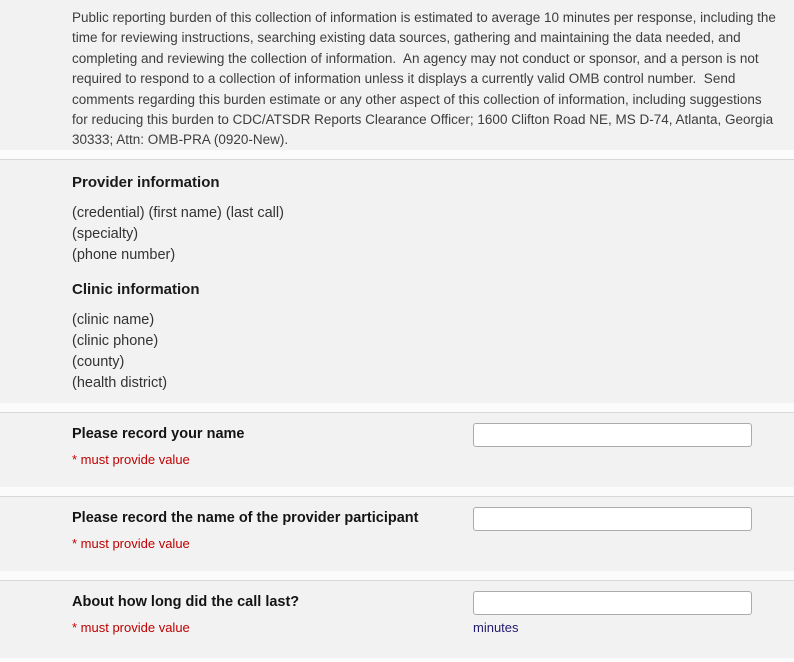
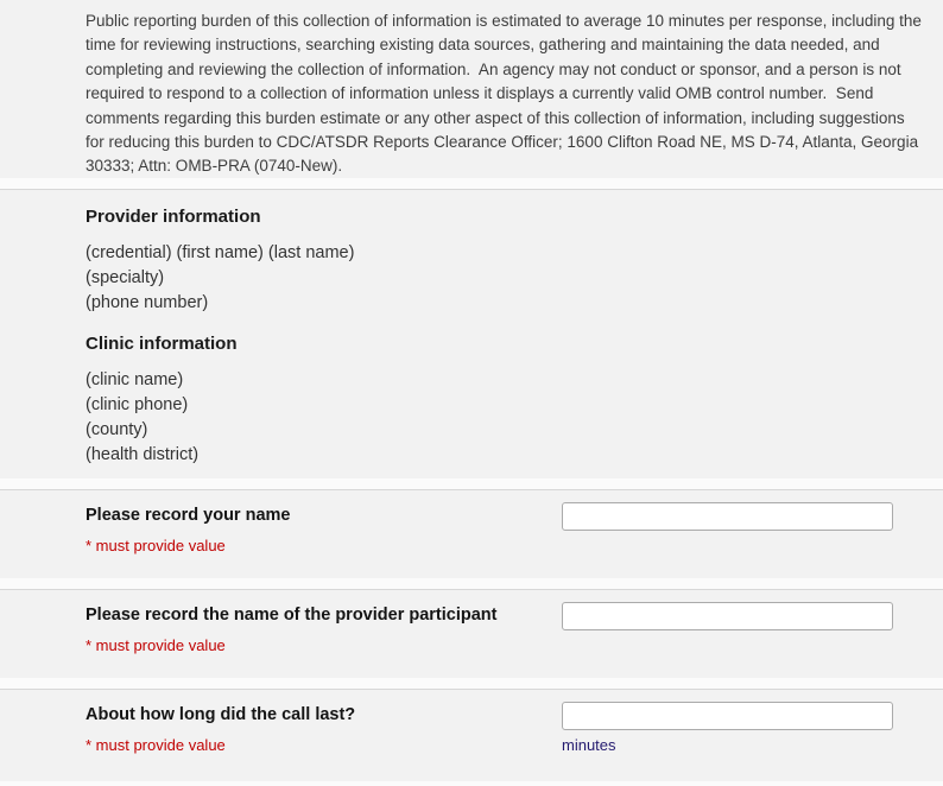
- Public reporting burden of this collection of information is estimated to average 10 minutes per response, including the time for reviewing instructions, searching existing data sources, gathering and maintaining the data needed, and completing and reviewing the collection of information. An agency may not conduct or sponsor, and a person is not required to respond to a collection of information unless it displays a currently valid OMB control number. Send comments regarding this burden estimate or any other aspect of this collection of information, including suggestions for reducing this burden to CDC/ATSDR Reports Clearance Officer; 1600 Clifton Road NE, MS D-74, Atlanta, Georgia 30333; Attn: OMB-PRA (0920-New).
+ Public reporting burden of this collection of information is estimated to average 10 minutes per response, including the time for reviewing instructions, searching existing data sources, gathering and maintaining the data needed, and completing and reviewing the collection of information. An agency may not conduct or sponsor, and a person is not required to respond to a collection of information unless it displays a currently valid OMB control number. Send comments regarding this burden estimate or any other aspect of this collection of information, including suggestions for reducing this burden to CDC/ATSDR Reports Clearance Officer; 1600 Clifton Road NE, MS D-74, Atlanta, Georgia 30333; Attn: OMB-PRA (0740-New).
  Provider information
- (credential) (first name) (last call)
+ (credential) (first name) (last name)
  (specialty)
  (phone number)
  Clinic information
  (clinic name)
  (clinic phone)
  (county)
  (health district)
  Please record your name
  * must provide value
  Please record the name of the provider participant
  * must provide value
  About how long did the call last?
  * must provide value
  minutes
